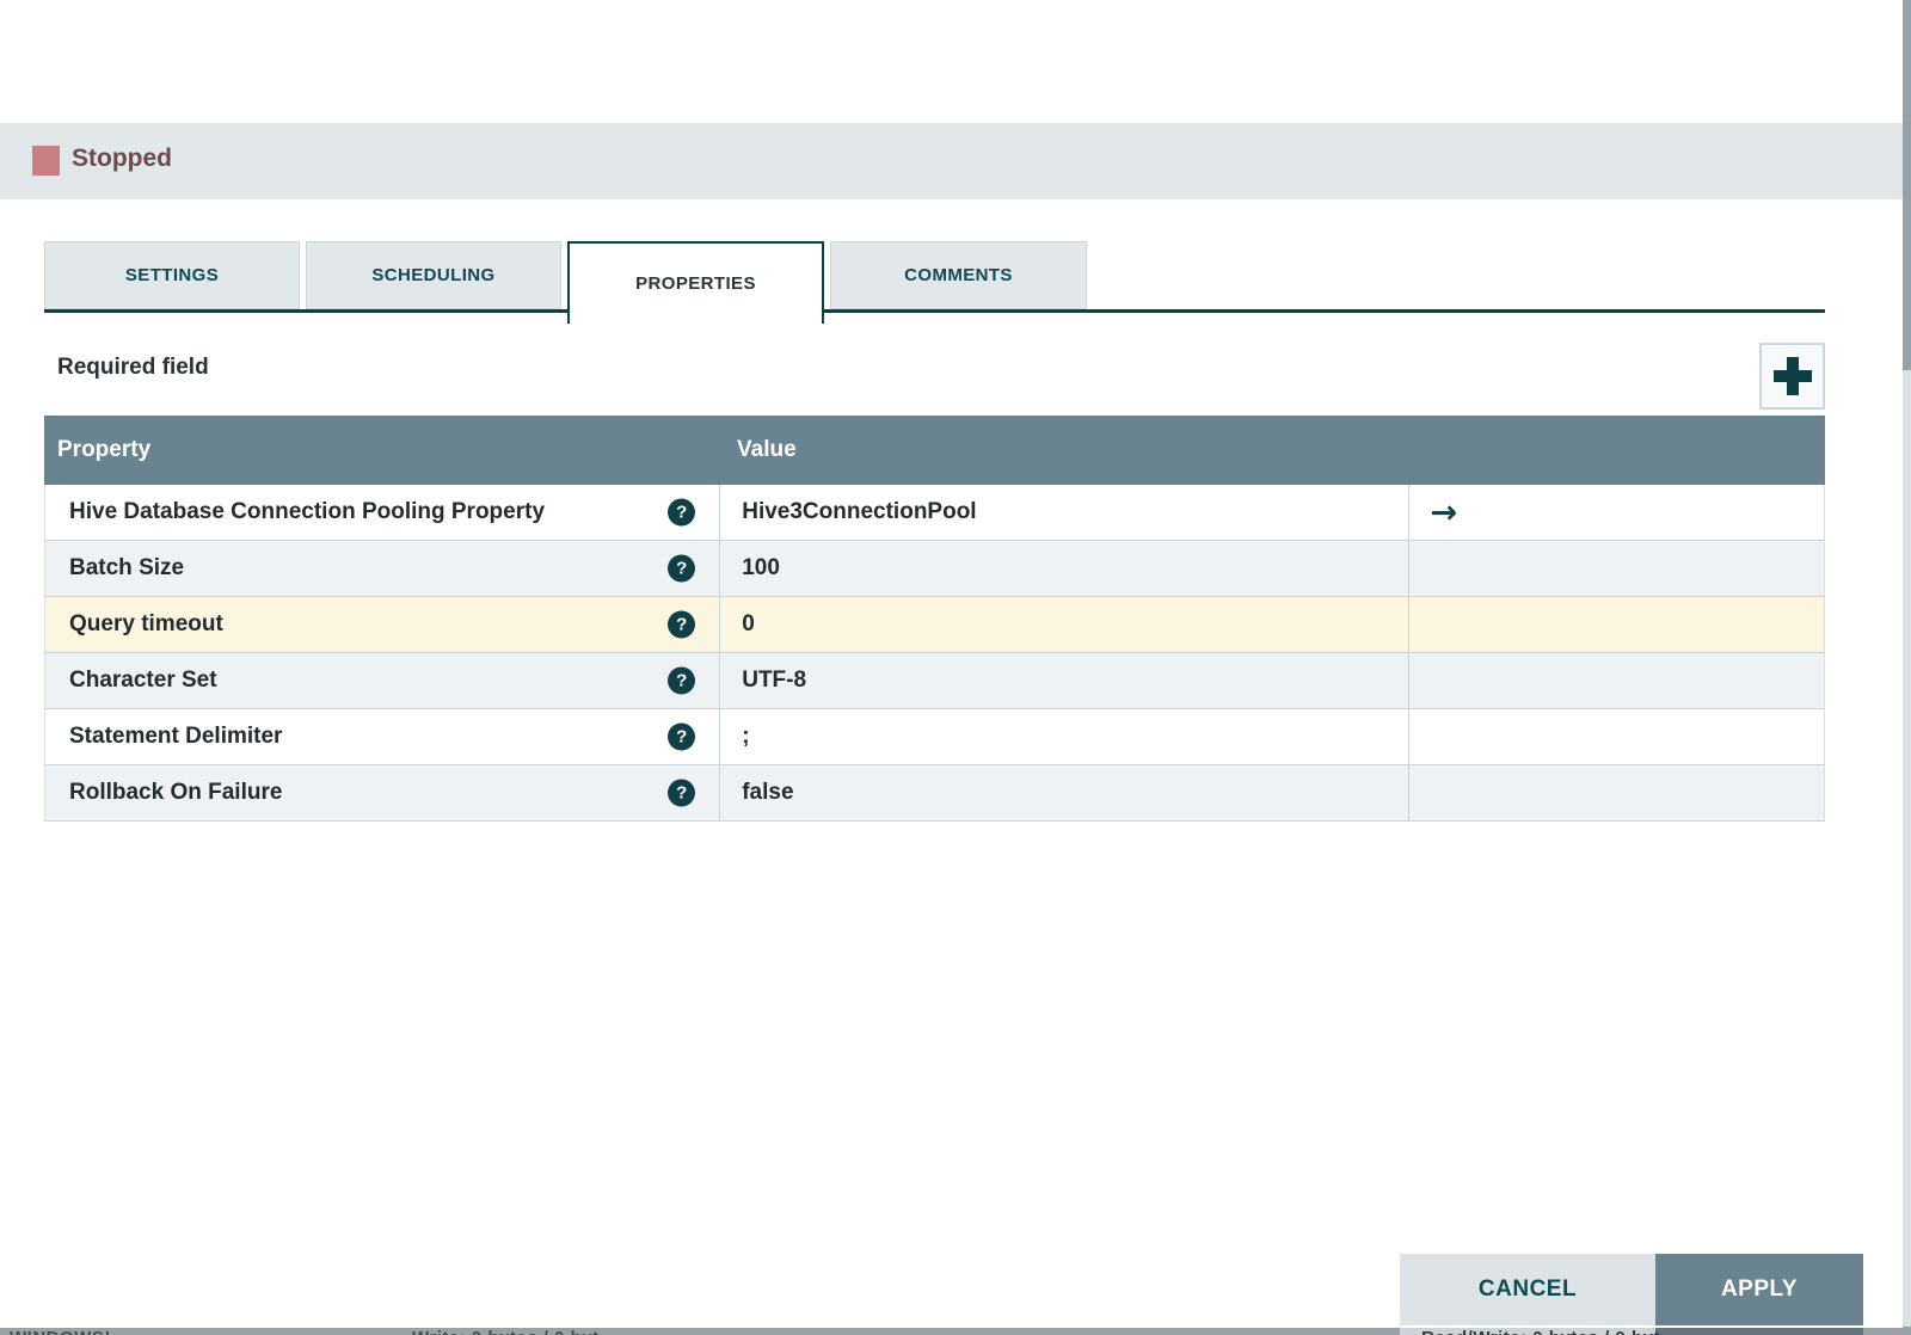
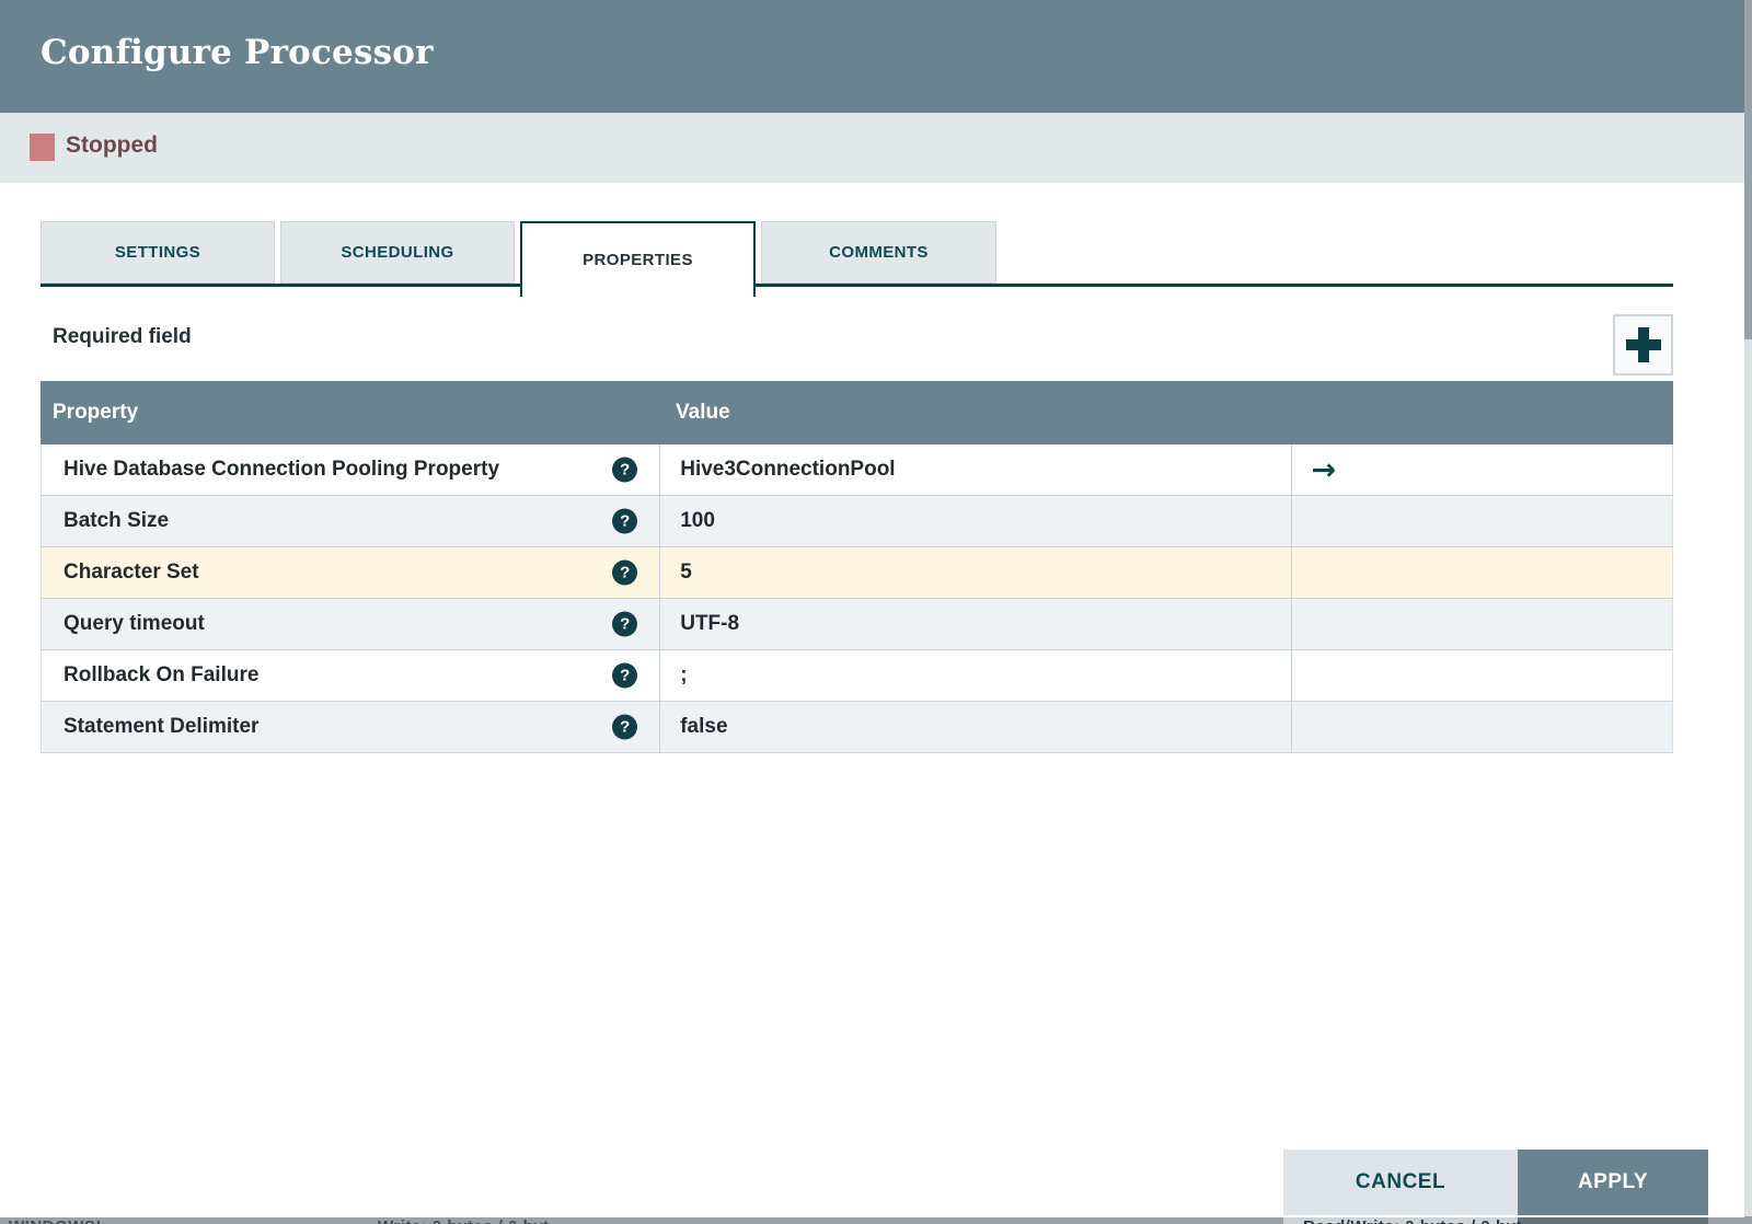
+ Configure Processor
  Stopped
  SETTINGS
  SCHEDULING
  PROPERTIES
  COMMENTS
  Required field
  Property
  Value
  Hive Database Connection Pooling Property
  ?
  Hive3ConnectionPool
  →
  Batch Size
  ?
  100
- Query timeout
+ Character Set
  ?
- 0
+ 5
- Character Set
+ Query timeout
  ?
  UTF-8
- Statement Delimiter
+ Rollback On Failure
  ?
  ;
- Rollback On Failure
+ Statement Delimiter
  ?
  false
  CANCEL
  APPLY
